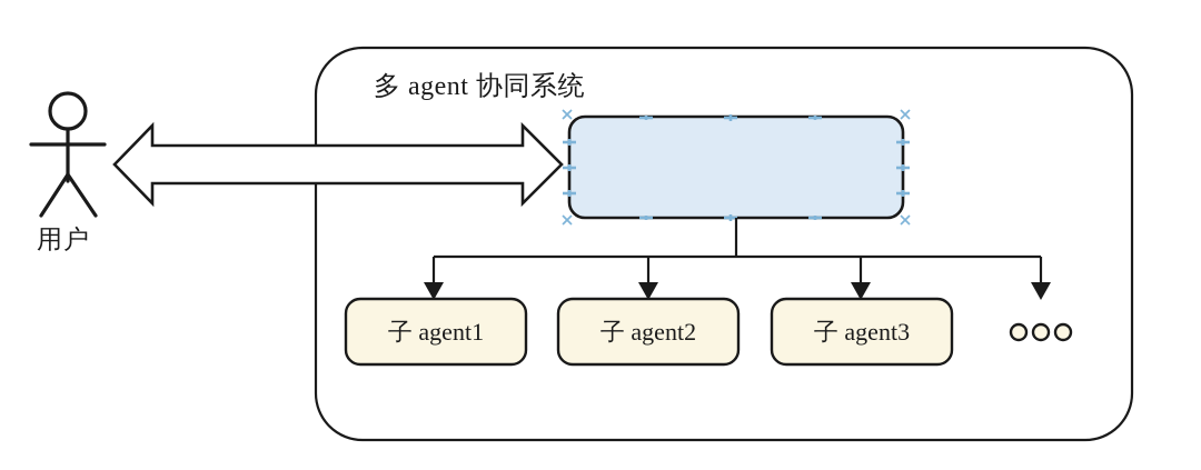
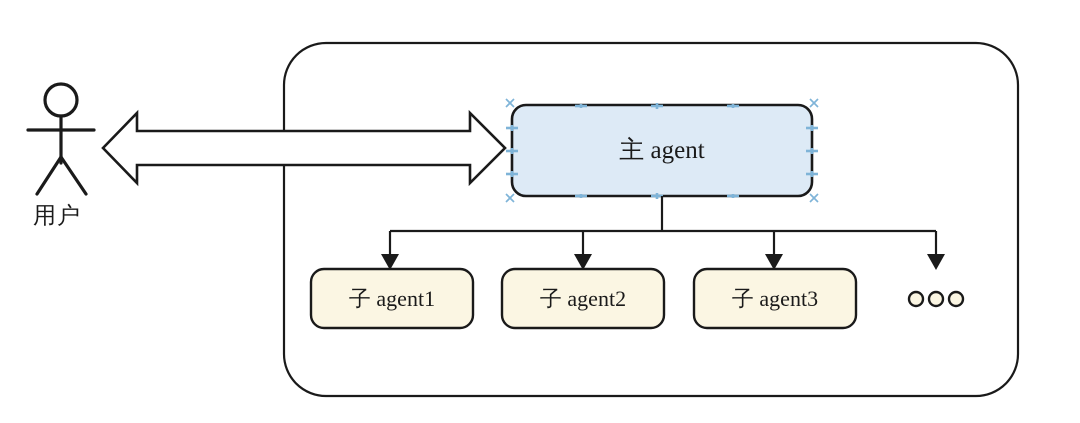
- 多 agent 协同系统
  用户
+ 主 agent
  子 agent1
  子 agent2
  子 agent3
